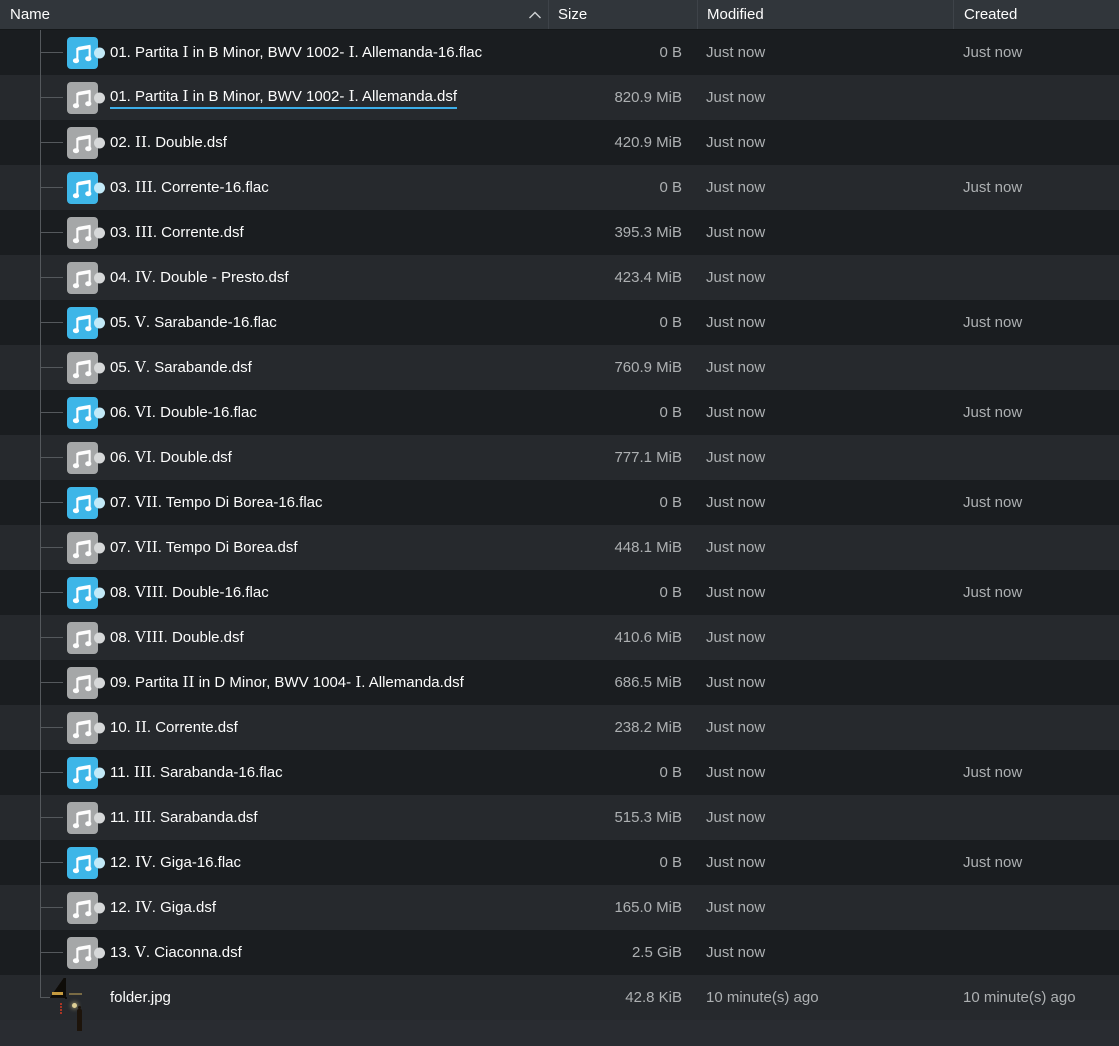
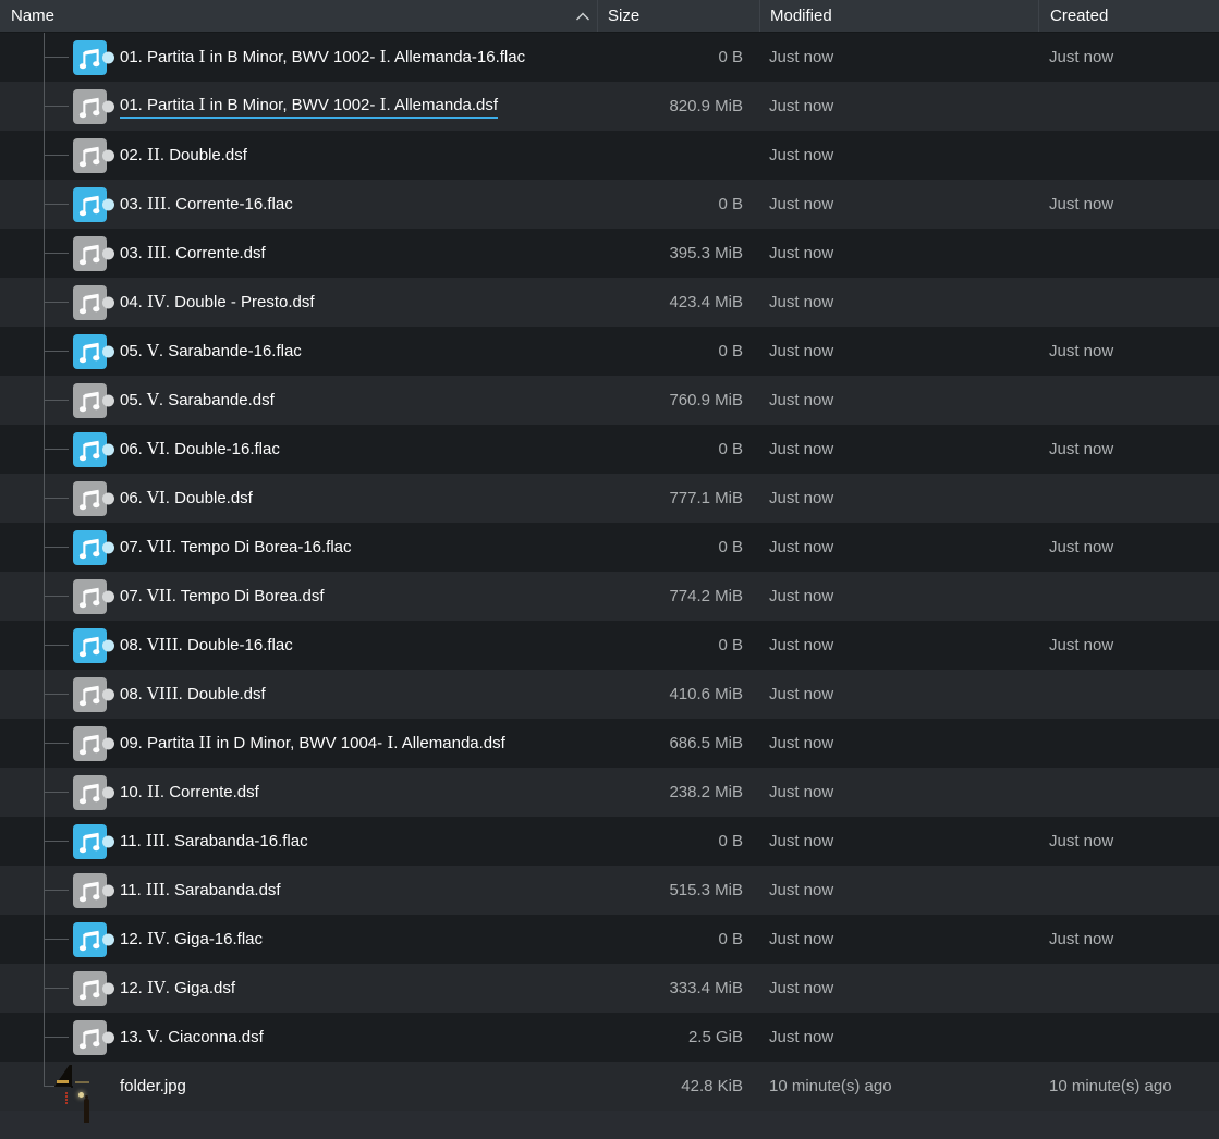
  Name
  Size
  Modified
  Created
  01. Partita I in B Minor, BWV 1002- I. Allemanda-16.flac
  0 B
  Just now
  Just now
  01. Partita I in B Minor, BWV 1002- I. Allemanda.dsf
  820.9 MiB
  Just now
  02. II. Double.dsf
- 420.9 MiB
  Just now
  03. III. Corrente-16.flac
  0 B
  Just now
  Just now
  03. III. Corrente.dsf
  395.3 MiB
  Just now
  04. IV. Double - Presto.dsf
  423.4 MiB
  Just now
  05. V. Sarabande-16.flac
  0 B
  Just now
  Just now
  05. V. Sarabande.dsf
  760.9 MiB
  Just now
  06. VI. Double-16.flac
  0 B
  Just now
  Just now
  06. VI. Double.dsf
  777.1 MiB
  Just now
  07. VII. Tempo Di Borea-16.flac
  0 B
  Just now
  Just now
  07. VII. Tempo Di Borea.dsf
- 448.1 MiB
+ 774.2 MiB
  Just now
  08. VIII. Double-16.flac
  0 B
  Just now
  Just now
  08. VIII. Double.dsf
  410.6 MiB
  Just now
  09. Partita II in D Minor, BWV 1004- I. Allemanda.dsf
  686.5 MiB
  Just now
  10. II. Corrente.dsf
  238.2 MiB
  Just now
  11. III. Sarabanda-16.flac
  0 B
  Just now
  Just now
  11. III. Sarabanda.dsf
  515.3 MiB
  Just now
  12. IV. Giga-16.flac
  0 B
  Just now
  Just now
  12. IV. Giga.dsf
- 165.0 MiB
+ 333.4 MiB
  Just now
  13. V. Ciaconna.dsf
  2.5 GiB
  Just now
  folder.jpg
  42.8 KiB
  10 minute(s) ago
  10 minute(s) ago
